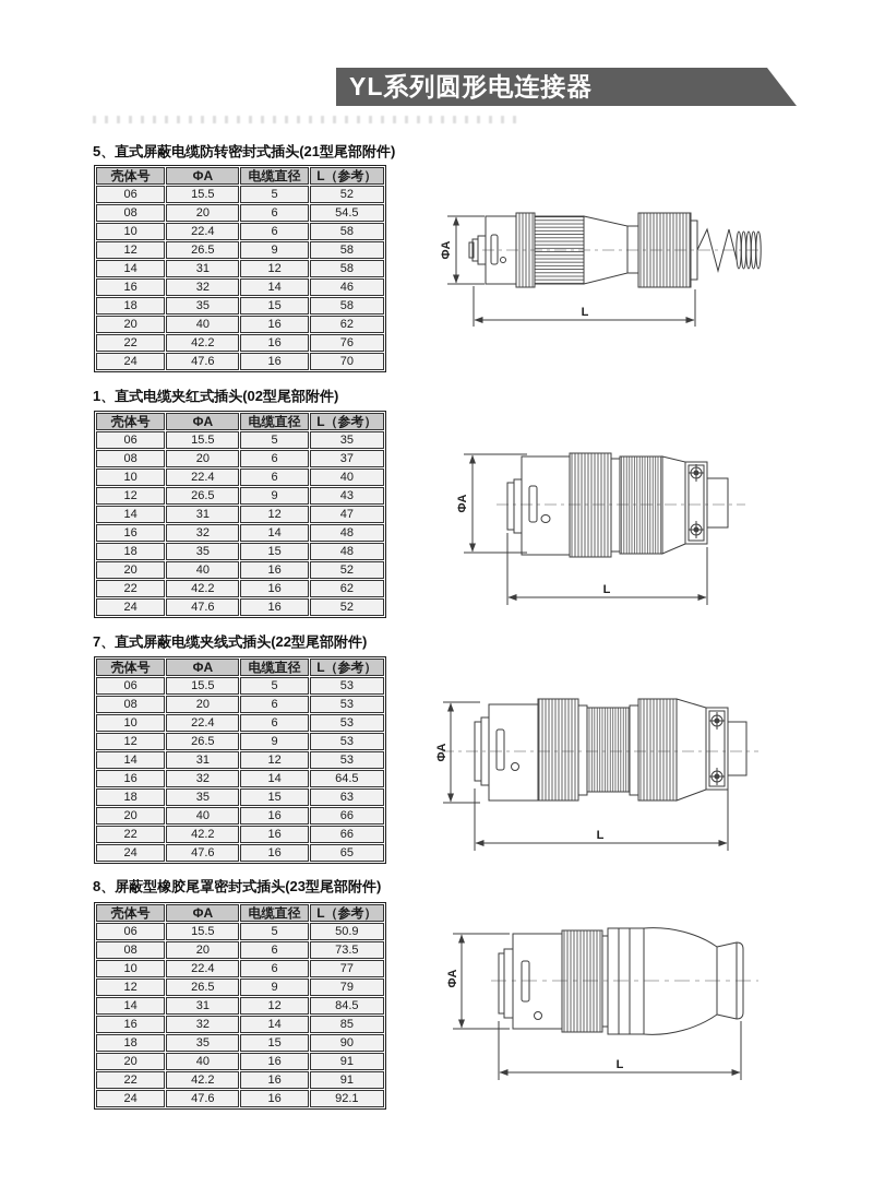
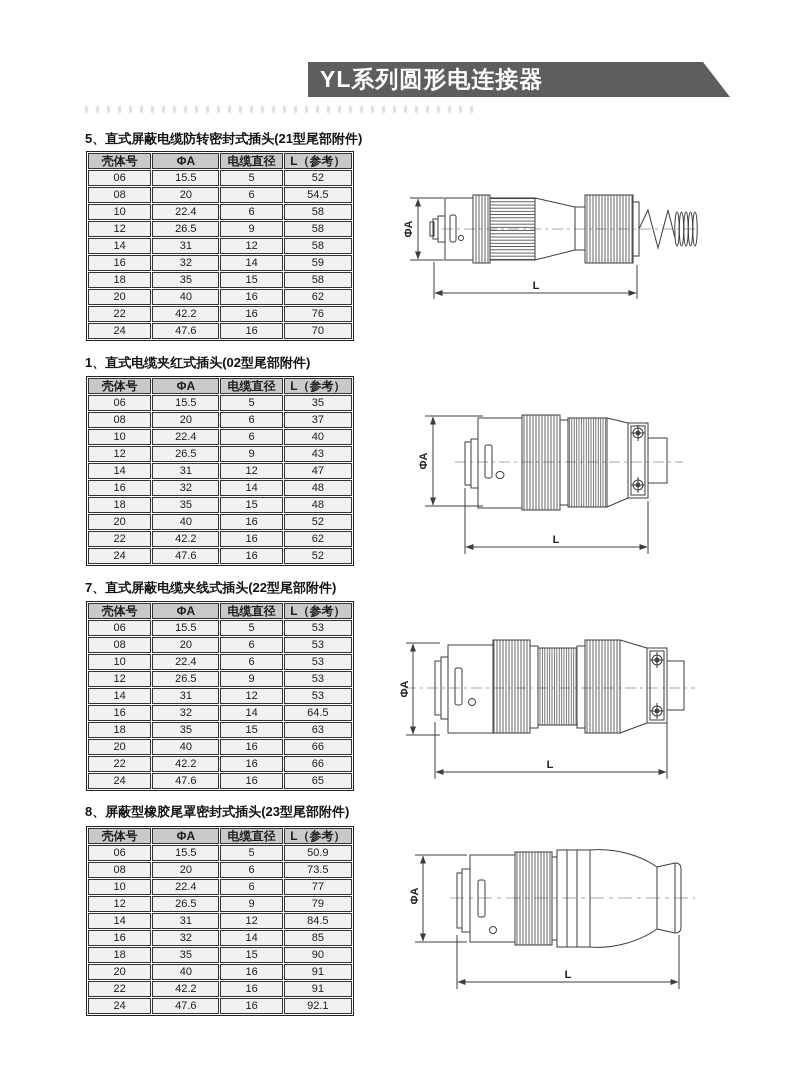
  YL系列圆形电连接器
  5、直式屏蔽电缆防转密封式插头(21型尾部附件)
  壳体号	ΦA	电缆直径	L（参考）
  06	15.5	5	52
  08	20	6	54.5
  10	22.4	6	58
  12	26.5	9	58
  14	31	12	58
- 16	32	14	46
+ 16	32	14	59
  18	35	15	58
  20	40	16	62
  22	42.2	16	76
  24	47.6	16	70
  L
  1、直式电缆夹红式插头(02型尾部附件)
  壳体号	ΦA	电缆直径	L（参考）
  06	15.5	5	35
  08	20	6	37
  10	22.4	6	40
  12	26.5	9	43
  14	31	12	47
  16	32	14	48
  18	35	15	48
  20	40	16	52
  22	42.2	16	62
  24	47.6	16	52
  L
  7、直式屏蔽电缆夹线式插头(22型尾部附件)
  壳体号	ΦA	电缆直径	L（参考）
  06	15.5	5	53
  08	20	6	53
  10	22.4	6	53
  12	26.5	9	53
  14	31	12	53
  16	32	14	64.5
  18	35	15	63
  20	40	16	66
  22	42.2	16	66
  24	47.6	16	65
  L
  8、屏蔽型橡胶尾罩密封式插头(23型尾部附件)
  壳体号	ΦA	电缆直径	L（参考）
  06	15.5	5	50.9
  08	20	6	73.5
  10	22.4	6	77
  12	26.5	9	79
  14	31	12	84.5
  16	32	14	85
  18	35	15	90
  20	40	16	91
  22	42.2	16	91
  24	47.6	16	92.1
  L
